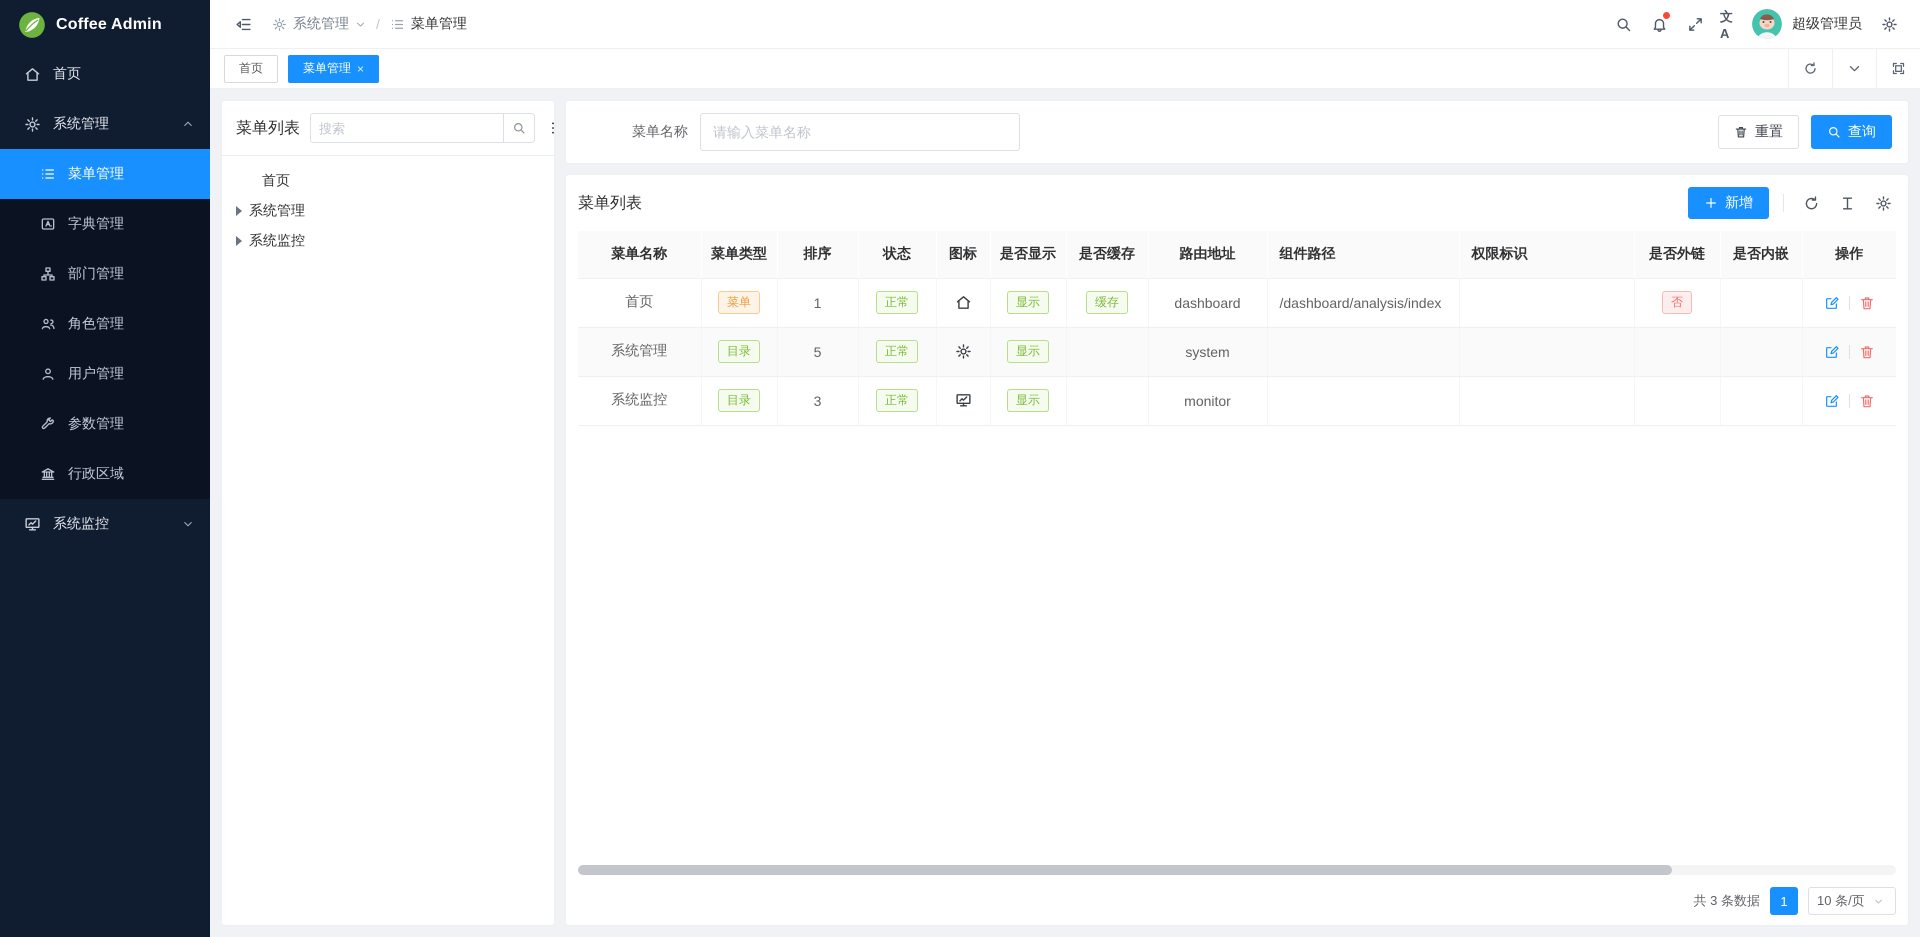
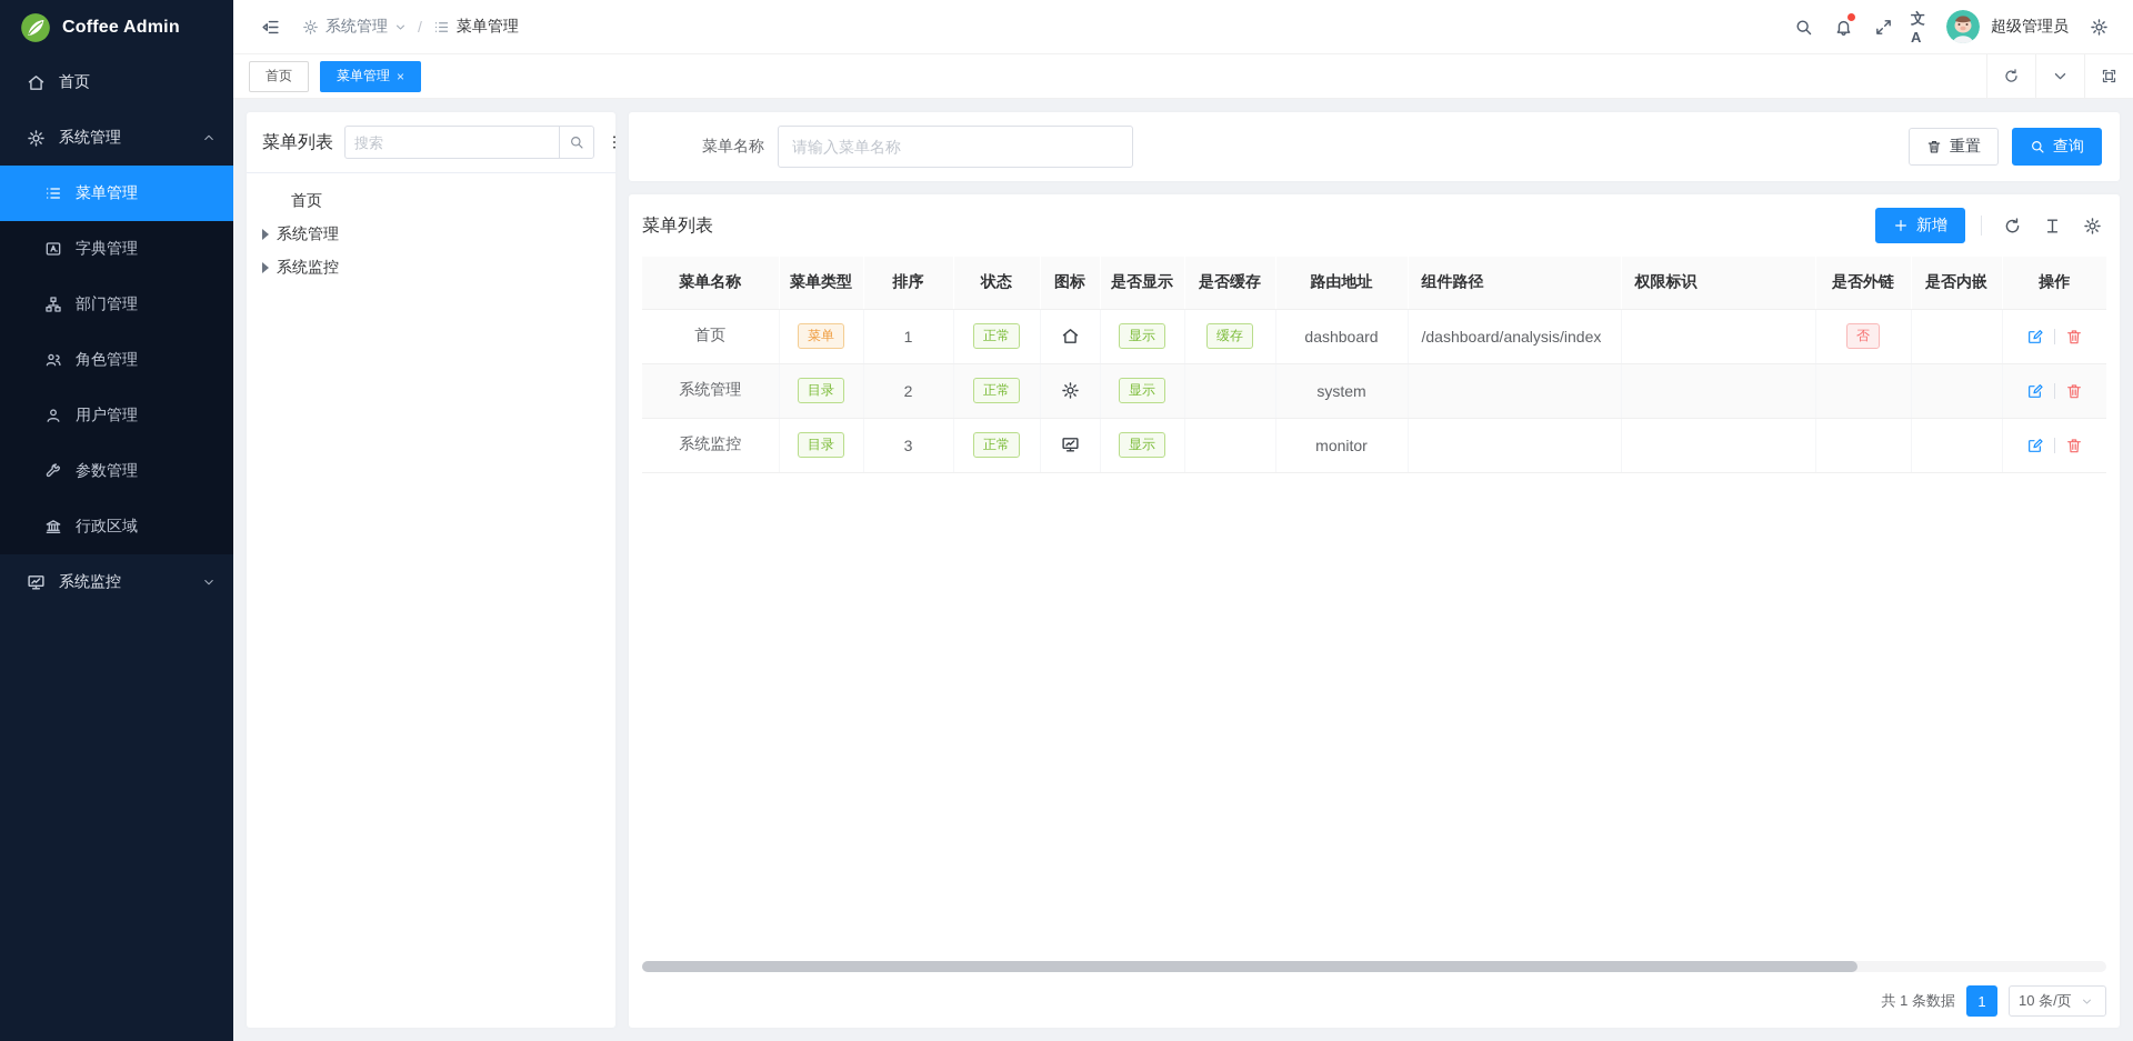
  Coffee Admin
  首页
  系统管理
  菜单管理
  字典管理
  部门管理
  角色管理
  用户管理
  参数管理
  行政区域
  系统监控
  系统管理
  /
  菜单管理
  文A
  超级管理员
  首页
  菜单管理
  ×
  菜单列表
  搜索
  首页
  系统管理
  系统监控
  菜单名称
  请输入菜单名称
  重置
  查询
  菜单列表
  新增
  菜单名称	菜单类型	排序	状态	图标	是否显示	是否缓存	路由地址	组件路径	权限标识	是否外链	是否内嵌	操作
  首页	菜单	1	正常		显示	缓存	dashboard	/dashboard/analysis/index		否
- 系统管理	目录	5	正常		显示		system
+ 系统管理	目录	2	正常		显示		system
  系统监控	目录	3	正常		显示		monitor
- 共 3 条数据
+ 共 1 条数据
  1
  10 条/页
